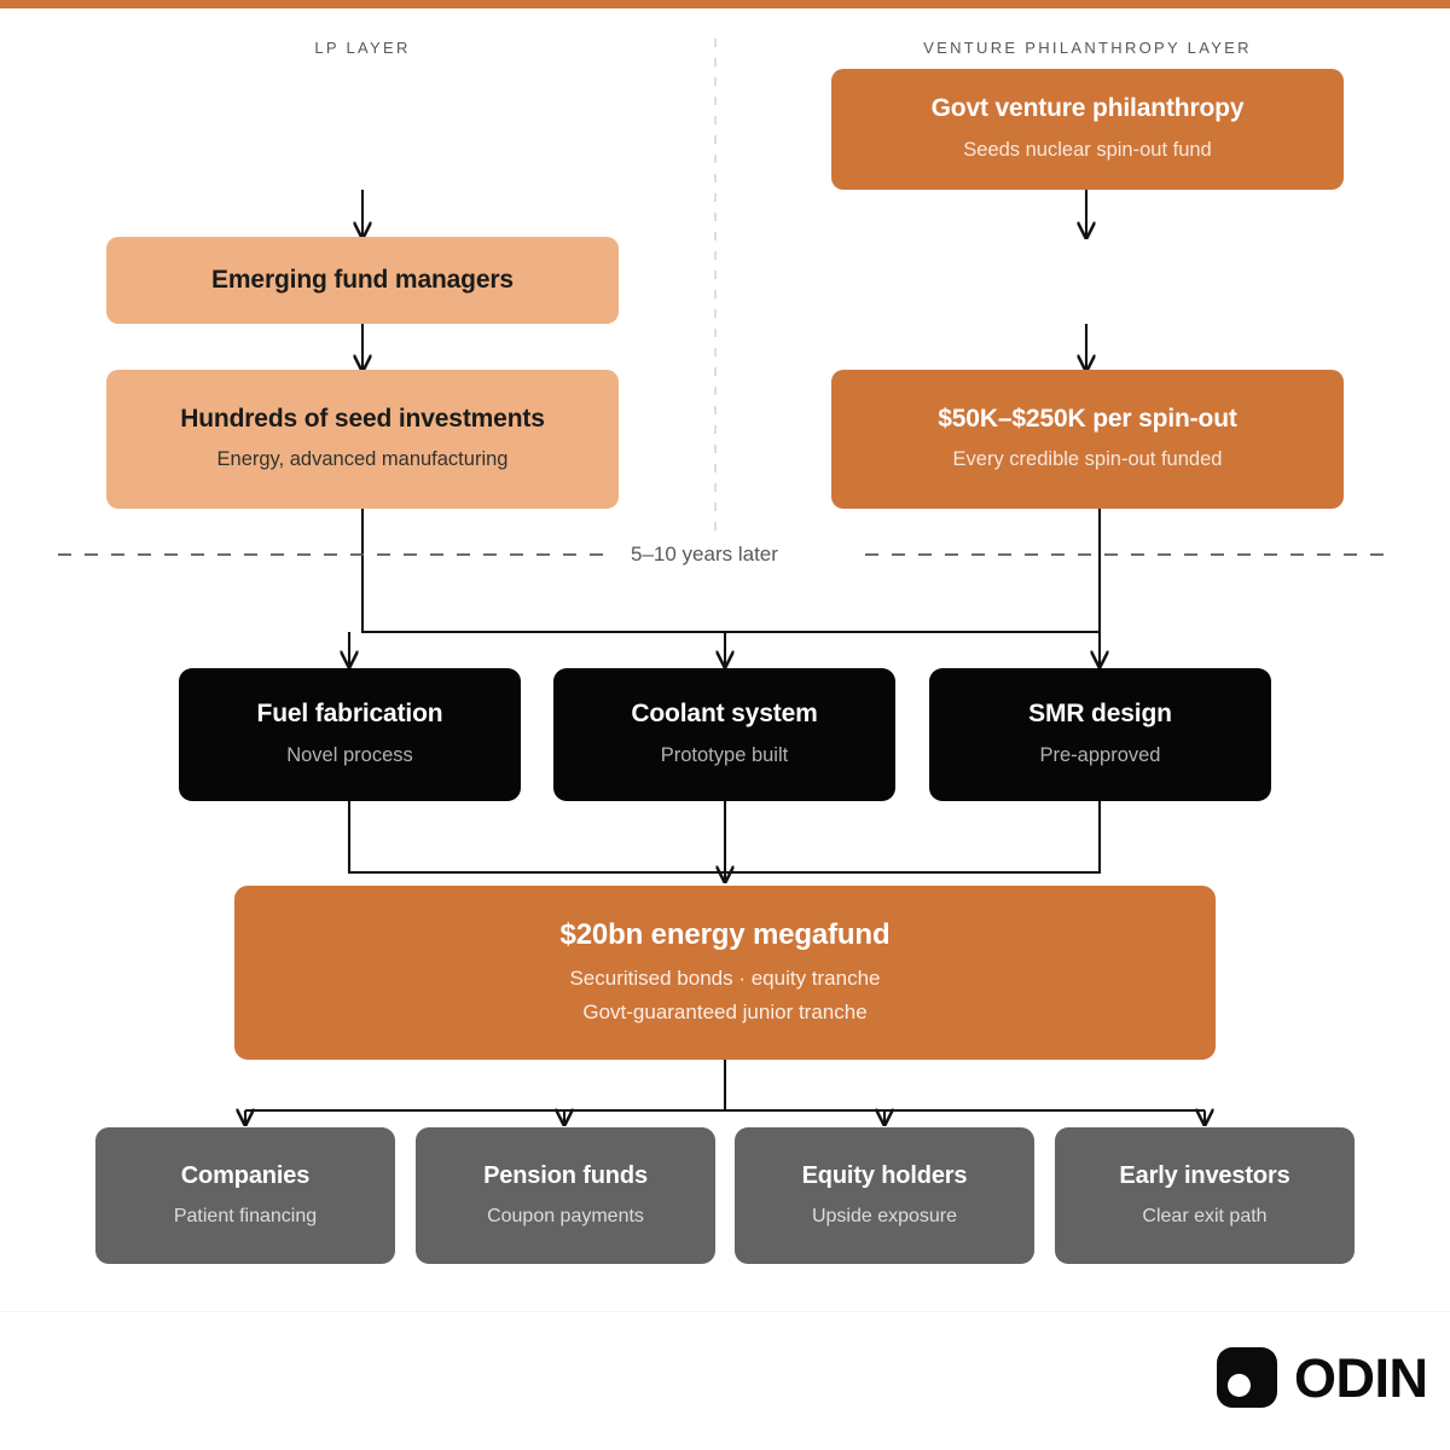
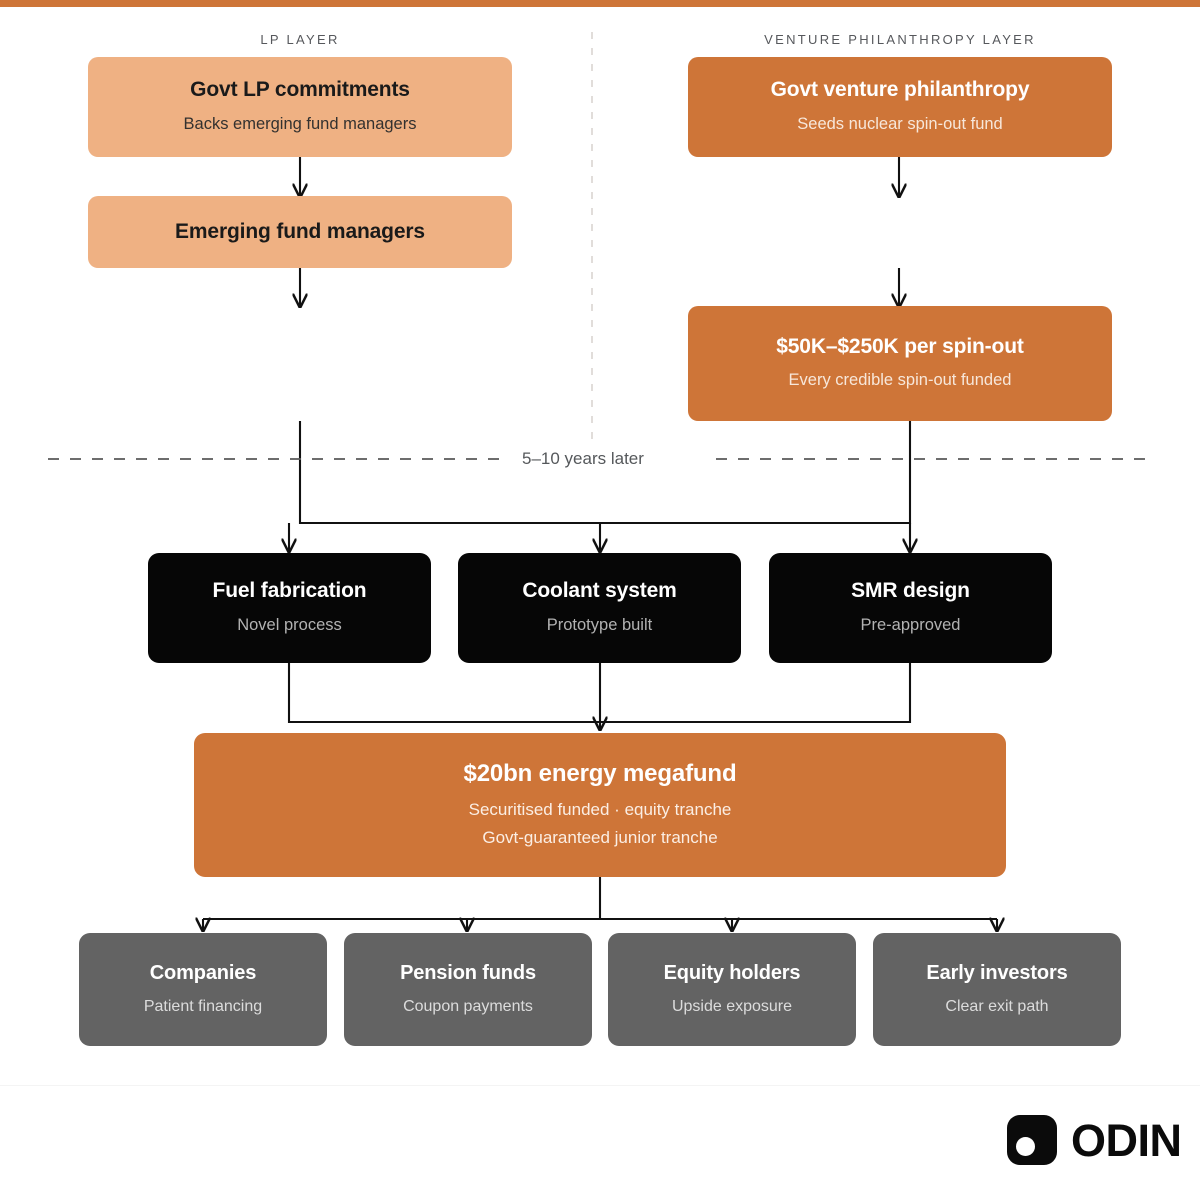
  LP LAYER
  VENTURE PHILANTHROPY LAYER
+ Govt LP commitments
+ Backs emerging fund managers
  Emerging fund managers
- Hundreds of seed investments
- Energy, advanced manufacturing
  Govt venture philanthropy
  Seeds nuclear spin-out fund
  $50K–$250K per spin-out
  Every credible spin-out funded
  5–10 years later
  Fuel fabrication
  Novel process
  Coolant system
  Prototype built
  SMR design
  Pre-approved
  $20bn energy megafund
- Securitised bonds · equity tranche
+ Securitised funded · equity tranche
  Govt-guaranteed junior tranche
  Companies
  Patient financing
  Pension funds
  Coupon payments
  Equity holders
  Upside exposure
  Early investors
  Clear exit path
  ODIN
